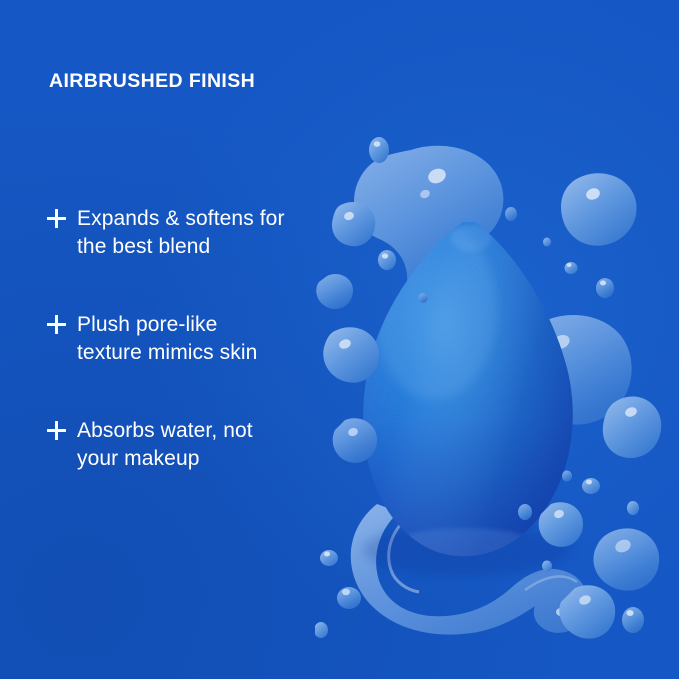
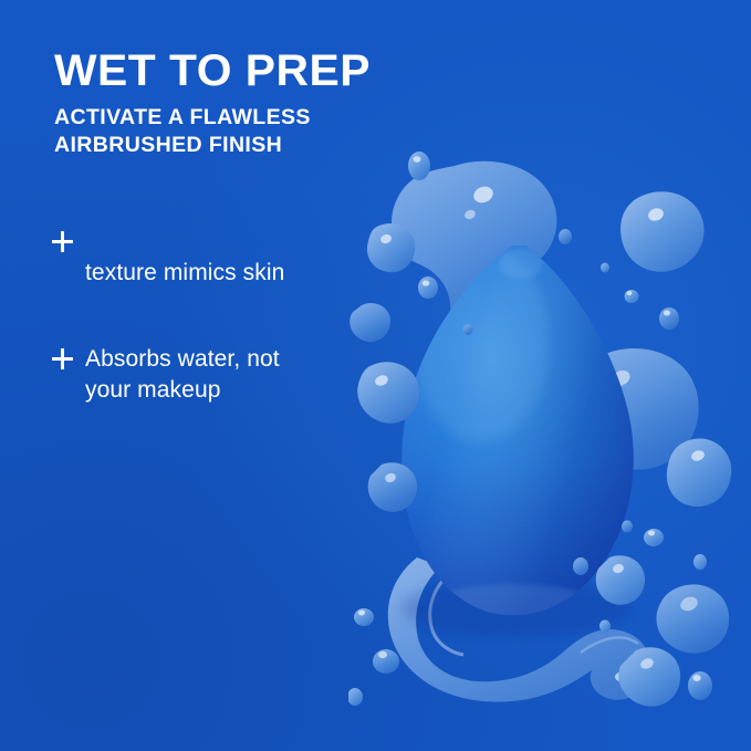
+ WET TO PREP
+ ACTIVATE A FLAWLESS
  AIRBRUSHED FINISH
- Expands & softens for
- the best blend
- Plush pore-like
  texture mimics skin
  Absorbs water, not
  your makeup
